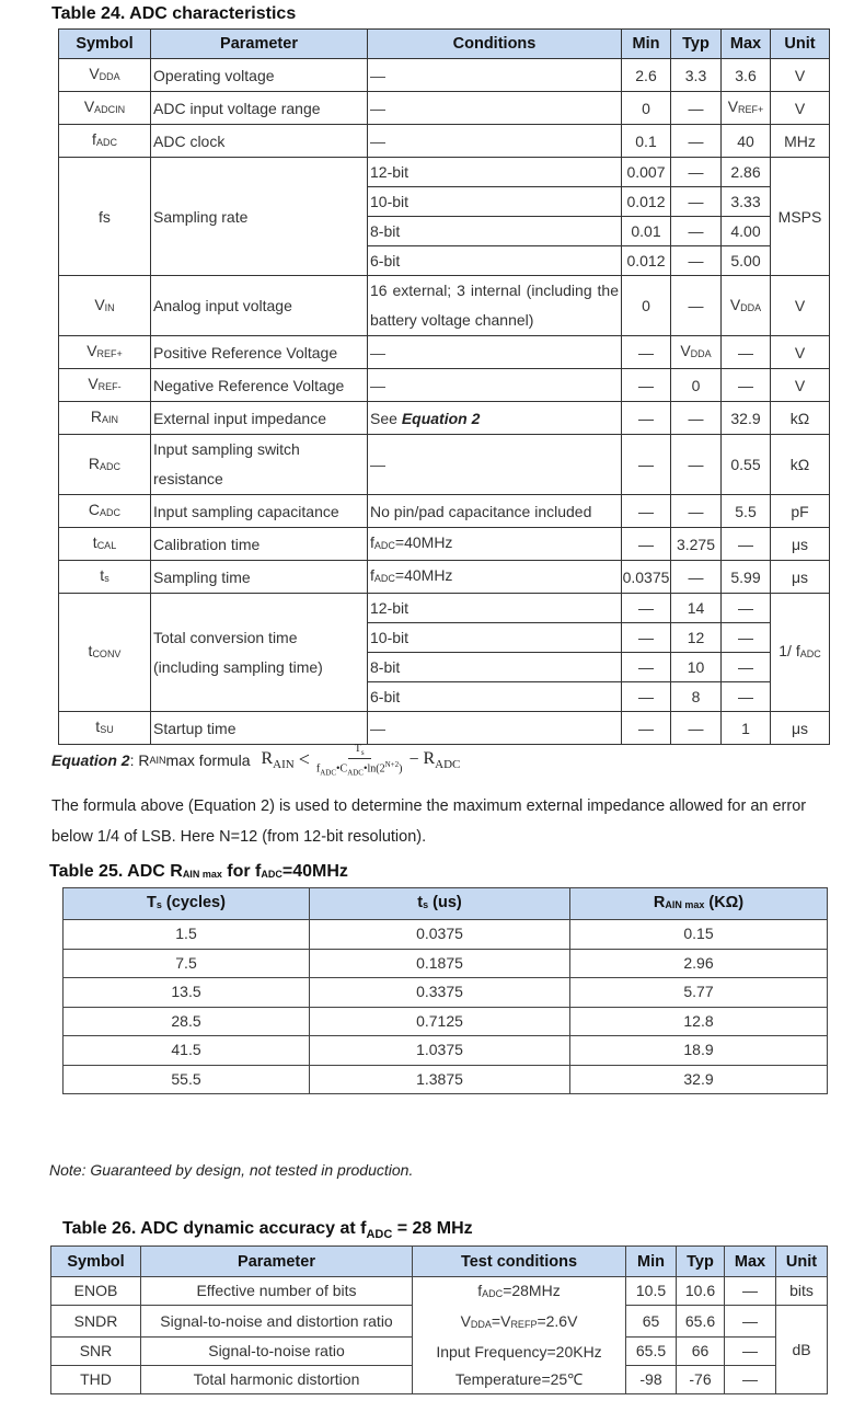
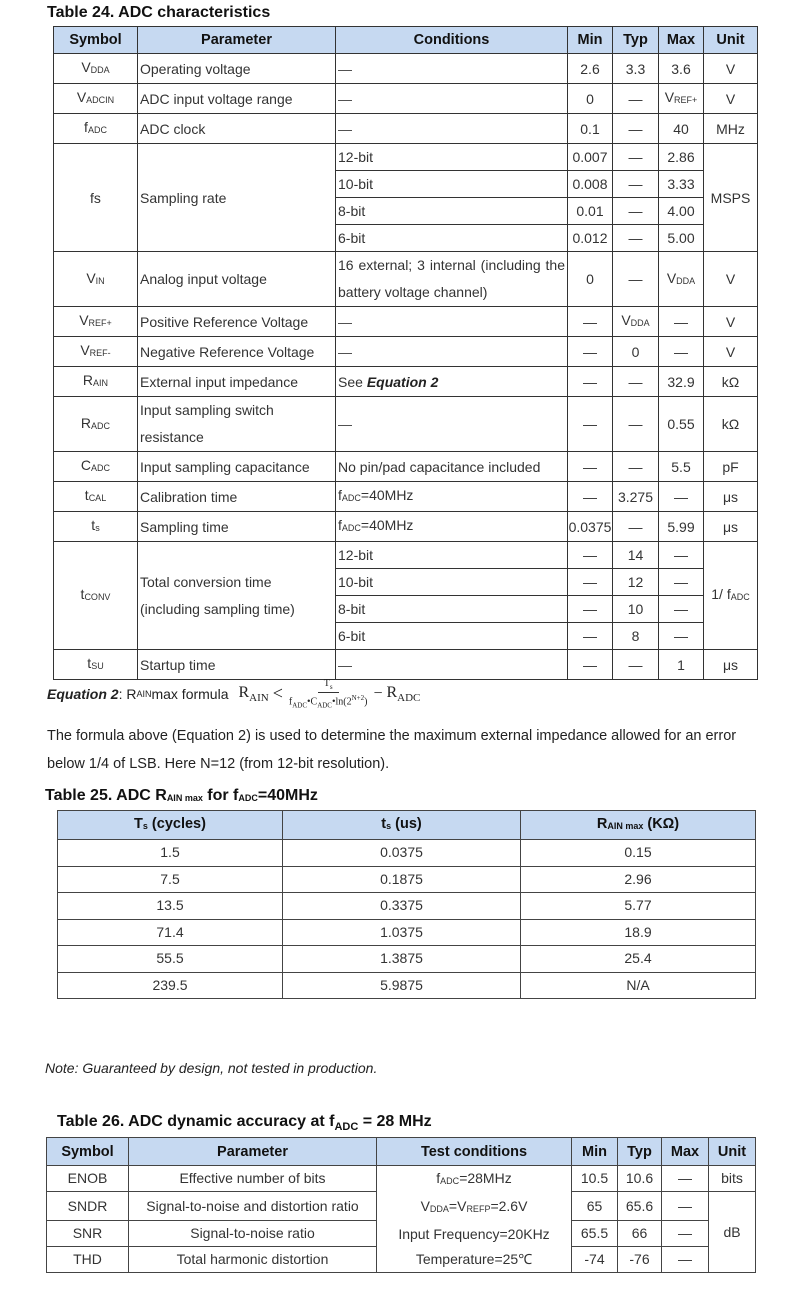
  Table 24. ADC characteristics
  Symbol	Parameter	Conditions	Min	Typ	Max	Unit
  VDDA	Operating voltage	—	2.6	3.3	3.6	V
  VADCIN	ADC input voltage range	—	0	—	VREF+	V
  fADC	ADC clock	—	0.1	—	40	MHz
  fs	Sampling rate	12-bit	0.007	—	2.86	MSPS
- 10-bit	0.012	—	3.33
+ 10-bit	0.008	—	3.33
  8-bit	0.01	—	4.00
  6-bit	0.012	—	5.00
  VIN	Analog input voltage	16 external; 3 internal (including the battery voltage channel)	0	—	VDDA	V
  VREF+	Positive Reference Voltage	—	—	VDDA	—	V
  VREF-	Negative Reference Voltage	—	—	0	—	V
  RAIN	External input impedance	See Equation 2	—	—	32.9	kΩ
  RADC	Input sampling switch resistance	—	—	—	0.55	kΩ
  CADC	Input sampling capacitance	No pin/pad capacitance included	—	—	5.5	pF
  tCAL	Calibration time	fADC=40MHz	—	3.275	—	μs
  ts	Sampling time	fADC=40MHz	0.0375	—	5.99	μs
  tCONV	Total conversion time (including sampling time)	12-bit	—	14	—	1/ fADC
  10-bit	—	12	—
  8-bit	—	10	—
  6-bit	—	8	—
  tSU	Startup time	—	—	—	1	μs
  Equation 2
  : R
  AIN
  max formula
  RAIN
  <
  Ts
  fADC•CADC•ln(2N+2)
  −
  RADC
  The formula above (Equation 2) is used to determine the maximum external impedance allowed for an error below 1/4 of LSB. Here N=12 (from 12-bit resolution).
  Table 25. ADC RAIN max for fADC=40MHz
  Ts (cycles)	ts (us)	RAIN max (KΩ)
  1.5	0.0375	0.15
  7.5	0.1875	2.96
  13.5	0.3375	5.77
- 28.5	0.7125	12.8
- 41.5	1.0375	18.9
+ 71.4	1.0375	18.9
- 55.5	1.3875	32.9
+ 55.5	1.3875	25.4
+ 239.5	5.9875	N/A
  Note: Guaranteed by design, not tested in production.
  Table 26. ADC dynamic accuracy at fADC = 28 MHz
  Symbol	Parameter	Test conditions	Min	Typ	Max	Unit
  ENOB	Effective number of bits	fADC=28MHz VDDA=VREFP=2.6V Input Frequency=20KHz Temperature=25℃	10.5	10.6	—	bits
  SNDR	Signal-to-noise and distortion ratio	65	65.6	—	dB
  SNR	Signal-to-noise ratio	65.5	66	—
- THD	Total harmonic distortion	-98	-76	—
+ THD	Total harmonic distortion	-74	-76	—
